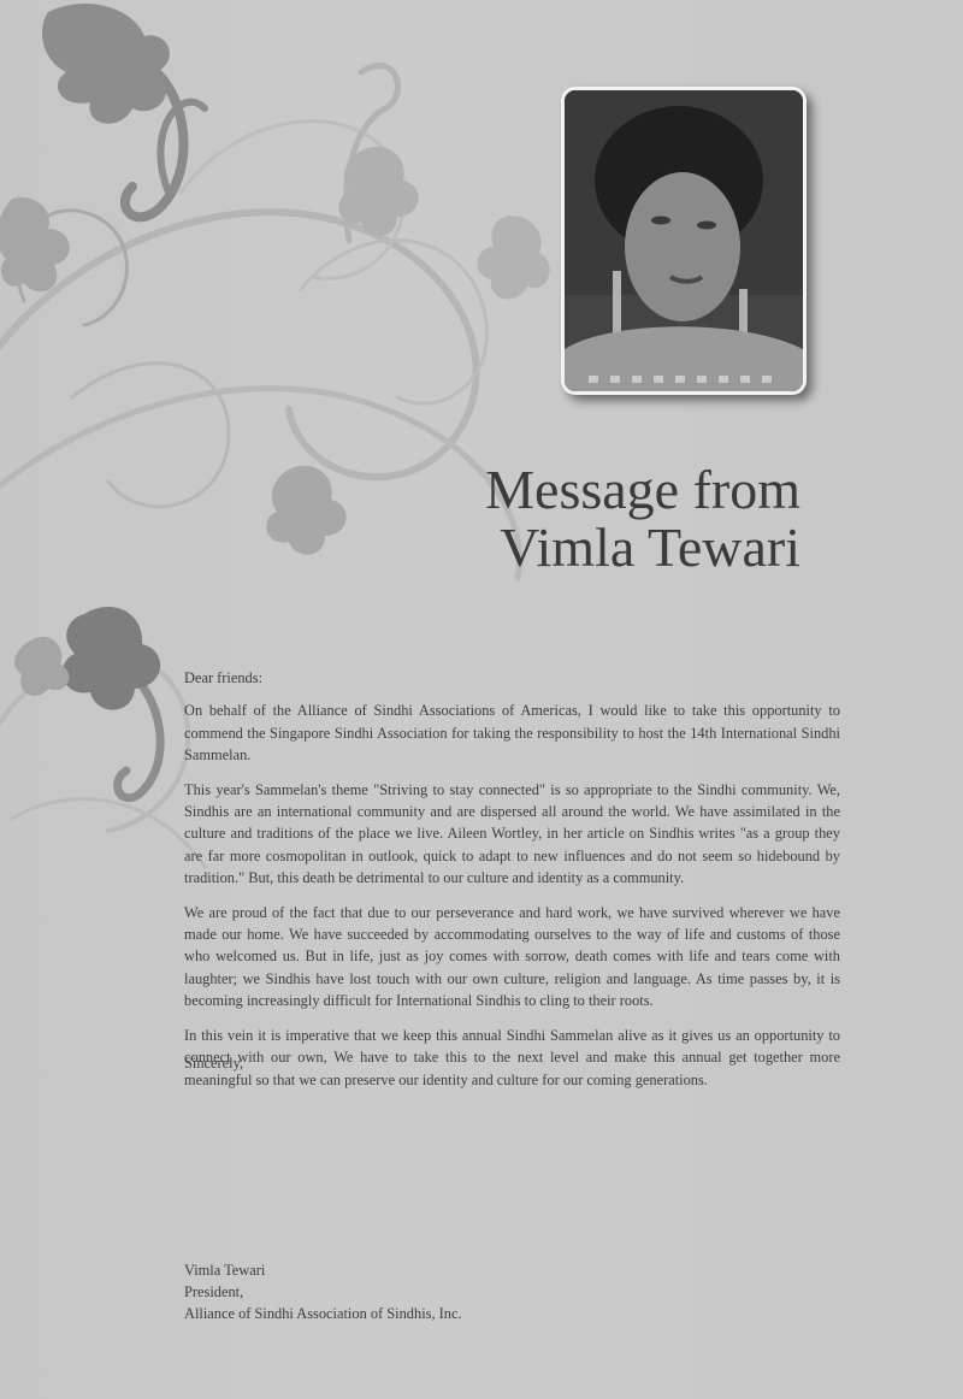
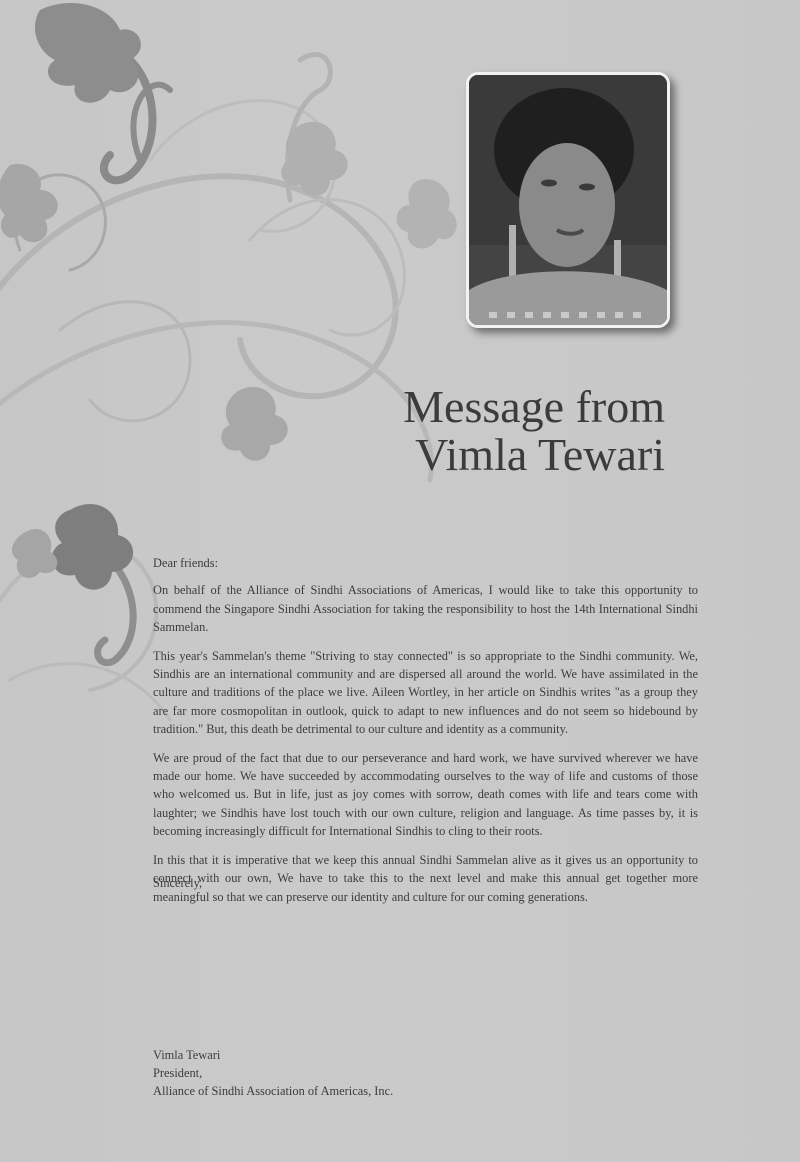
  Message from
  Vimla Tewari
  Dear friends:
  On behalf of the Alliance of Sindhi Associations of Americas, I would like to take this opportunity to commend the Singapore Sindhi Association for taking the responsibility to host the 14th International Sindhi Sammelan.
  This year's Sammelan's theme "Striving to stay connected" is so appropriate to the Sindhi community. We, Sindhis are an international community and are dispersed all around the world. We have assimilated in the culture and traditions of the place we live. Aileen Wortley, in her article on Sindhis writes "as a group they are far more cosmopolitan in outlook, quick to adapt to new influences and do not seem so hidebound by tradition." But, this death be detrimental to our culture and identity as a community.
  We are proud of the fact that due to our perseverance and hard work, we have survived wherever we have made our home. We have succeeded by accommodating ourselves to the way of life and customs of those who welcomed us. But in life, just as joy comes with sorrow, death comes with life and tears come with laughter; we Sindhis have lost touch with our own culture, religion and language. As time passes by, it is becoming increasingly difficult for International Sindhis to cling to their roots.
- In this vein it is imperative that we keep this annual Sindhi Sammelan alive as it gives us an opportunity to connect with our own, We have to take this to the next level and make this annual get together more meaningful so that we can preserve our identity and culture for our coming generations.
+ In this that it is imperative that we keep this annual Sindhi Sammelan alive as it gives us an opportunity to connect with our own, We have to take this to the next level and make this annual get together more meaningful so that we can preserve our identity and culture for our coming generations.
  Sincerely,
  Vimla Tewari
  President,
- Alliance of Sindhi Association of Sindhis, Inc.
+ Alliance of Sindhi Association of Americas, Inc.
